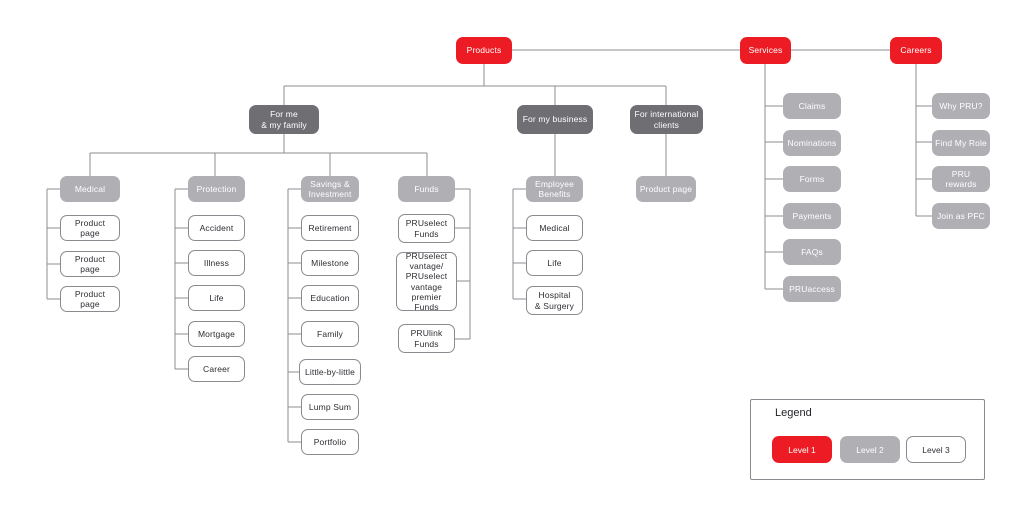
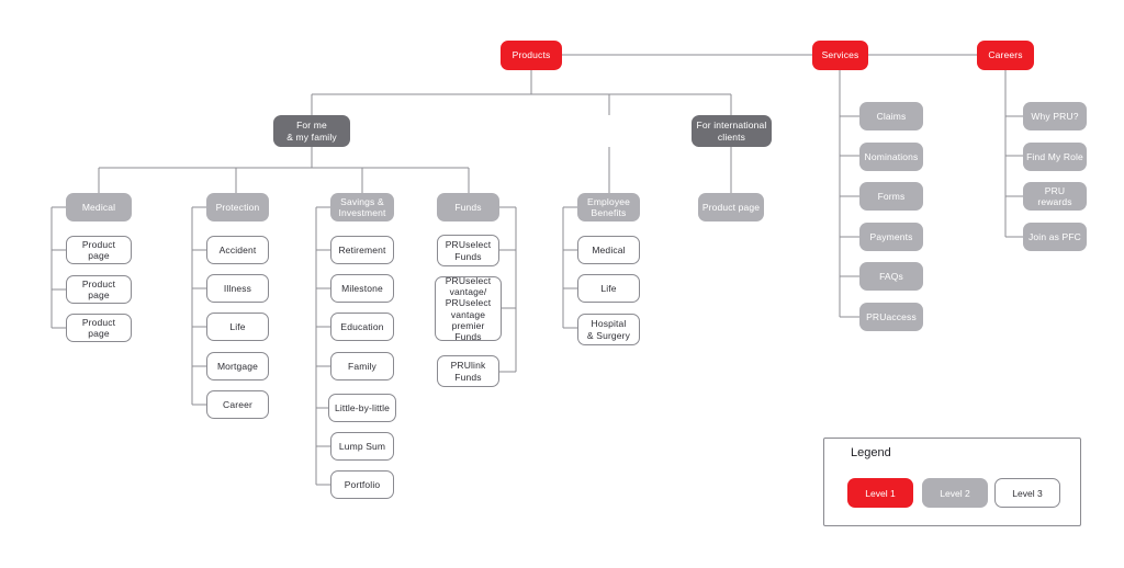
  Products
  Services
  Careers
  For me
  & my family
- For my business
  For international
  clients
  Medical
  Protection
  Savings &
  Investment
  Funds
  Employee
  Benefits
  Product page
  Product page
  Product page
  Product page
  Accident
  Illness
  Life
  Mortgage
  Career
  Retirement
  Milestone
  Education
  Family
  Little-by-little
  Lump Sum
  Portfolio
  PRUselect
  Funds
  PRUselect
  vantage/
  PRUselect
  vantage
  premier Funds
  PRUlink
  Funds
  Medical
  Life
  Hospital
  & Surgery
  Claims
  Nominations
  Forms
  Payments
  FAQs
  PRUaccess
  Why PRU?
  Find My Role
  PRU rewards
  Join as PFC
  Legend
  Level 1
  Level 2
  Level 3
